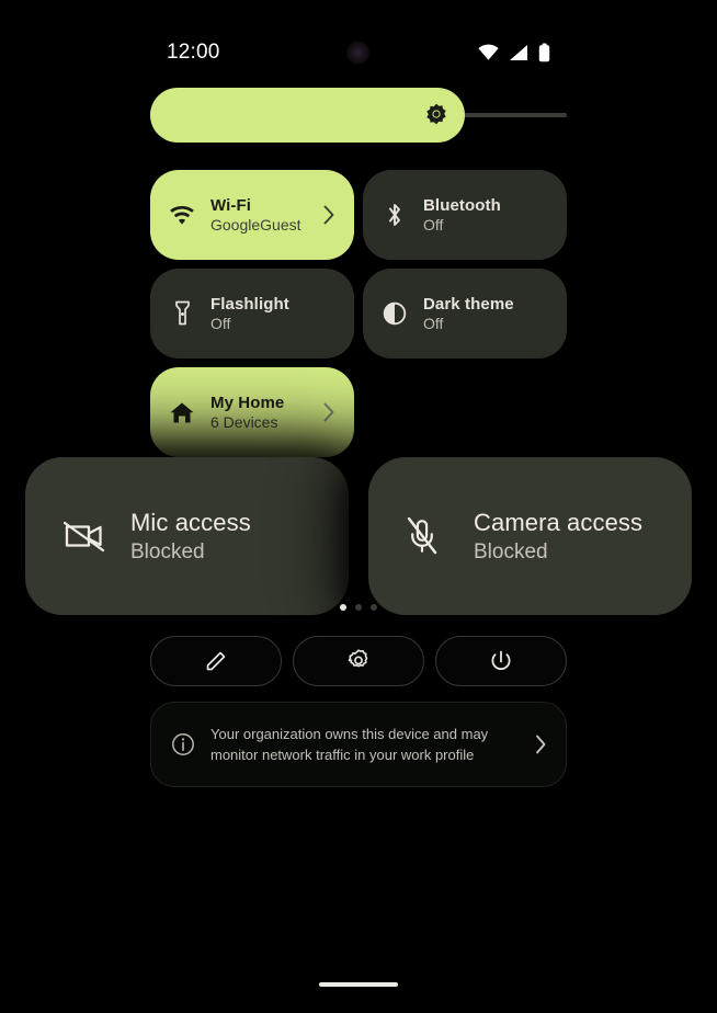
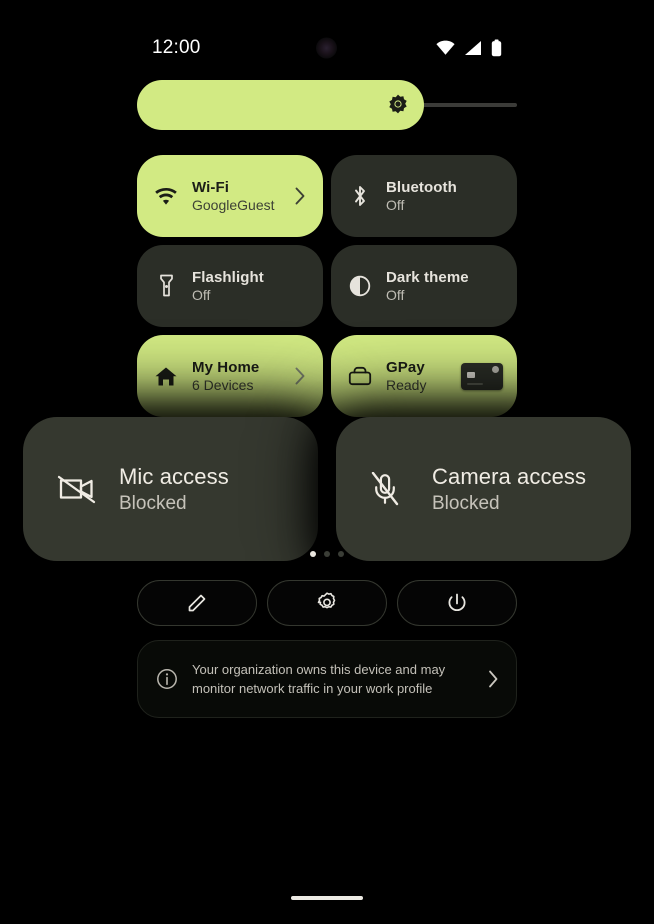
  12:00
  Wi-Fi
  GoogleGuest
  Bluetooth
  Off
  Flashlight
  Off
  Dark theme
  Off
  My Home
  6 Devices
+ GPay
+ Ready
  Mic access
  Blocked
  Camera access
  Blocked
  Your organization owns this device and may
  monitor network traffic in your work profile
